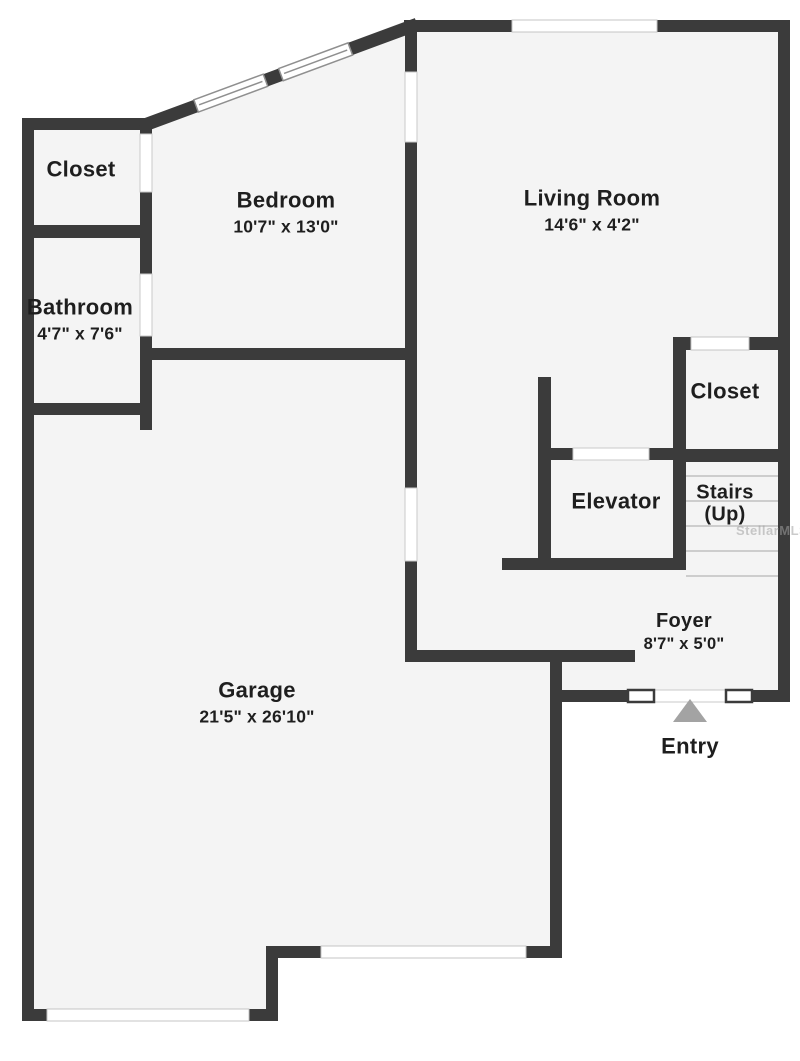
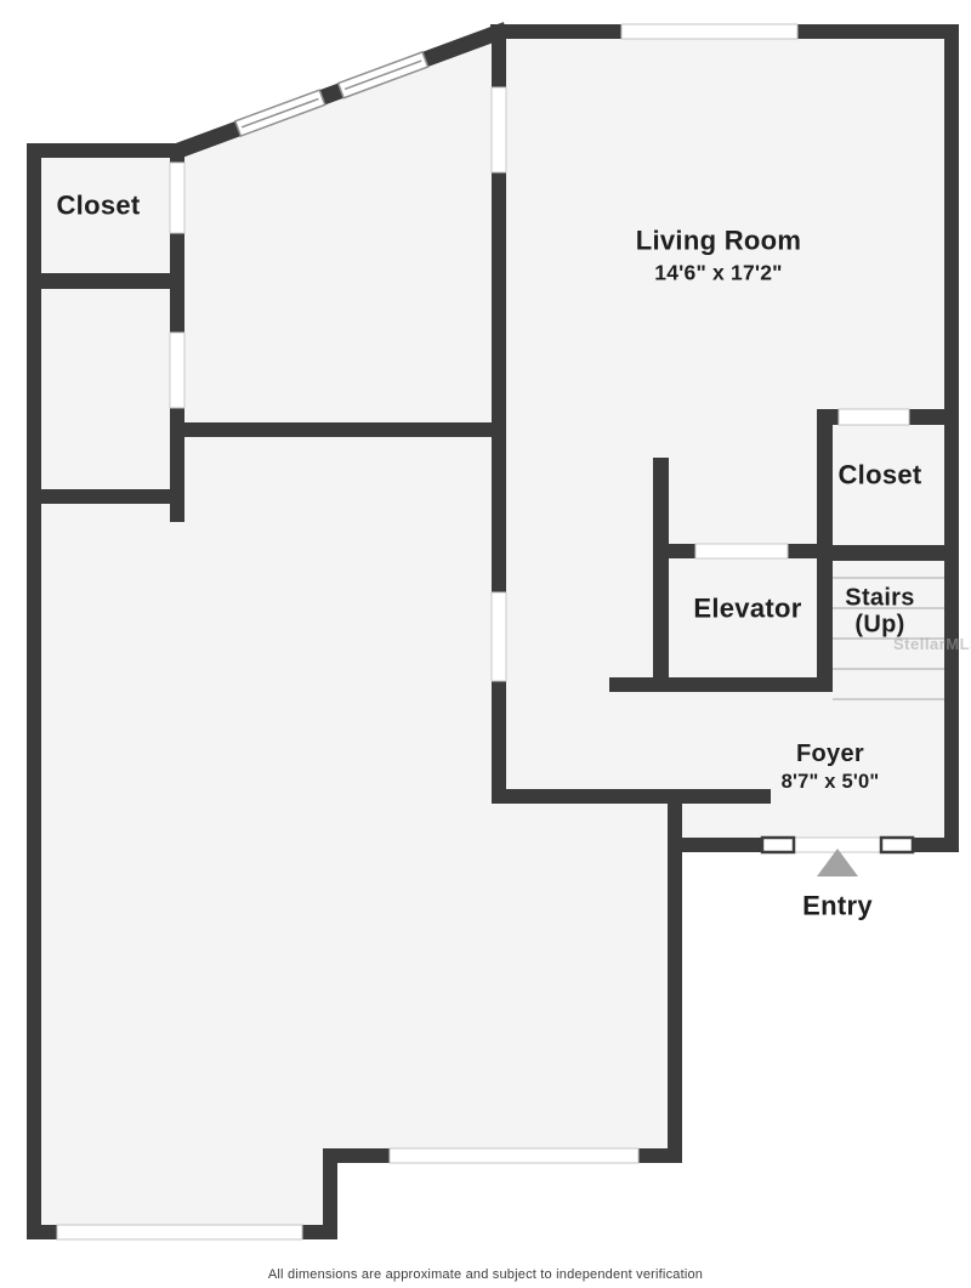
  Closet
- Bedroom
- 10'7" x 13'0"
- Bathroom
- 4'7" x 7'6"
  Living Room
- 14'6" x 4'2"
+ 14'6" x 17'2"
  Closet
  Elevator
  Stairs
  (Up)
  Foyer
  8'7" x 5'0"
- Garage
- 21'5" x 26'10"
  Entry
  StellarML
+ All dimensions are approximate and subject to independent verification
